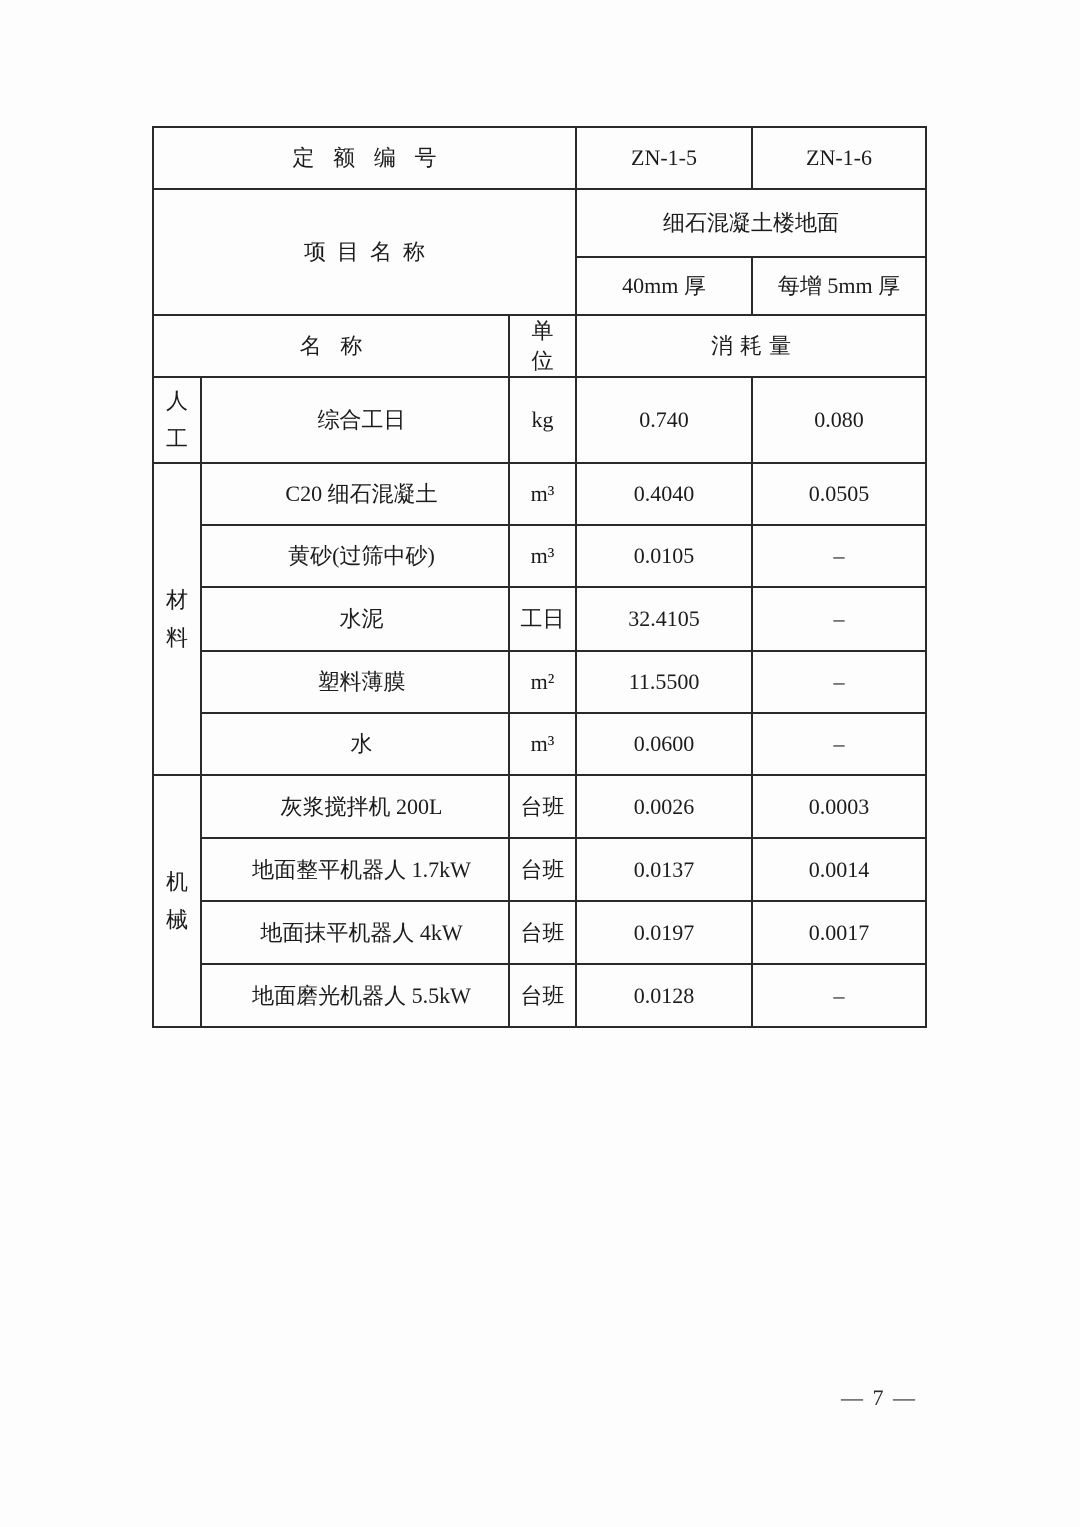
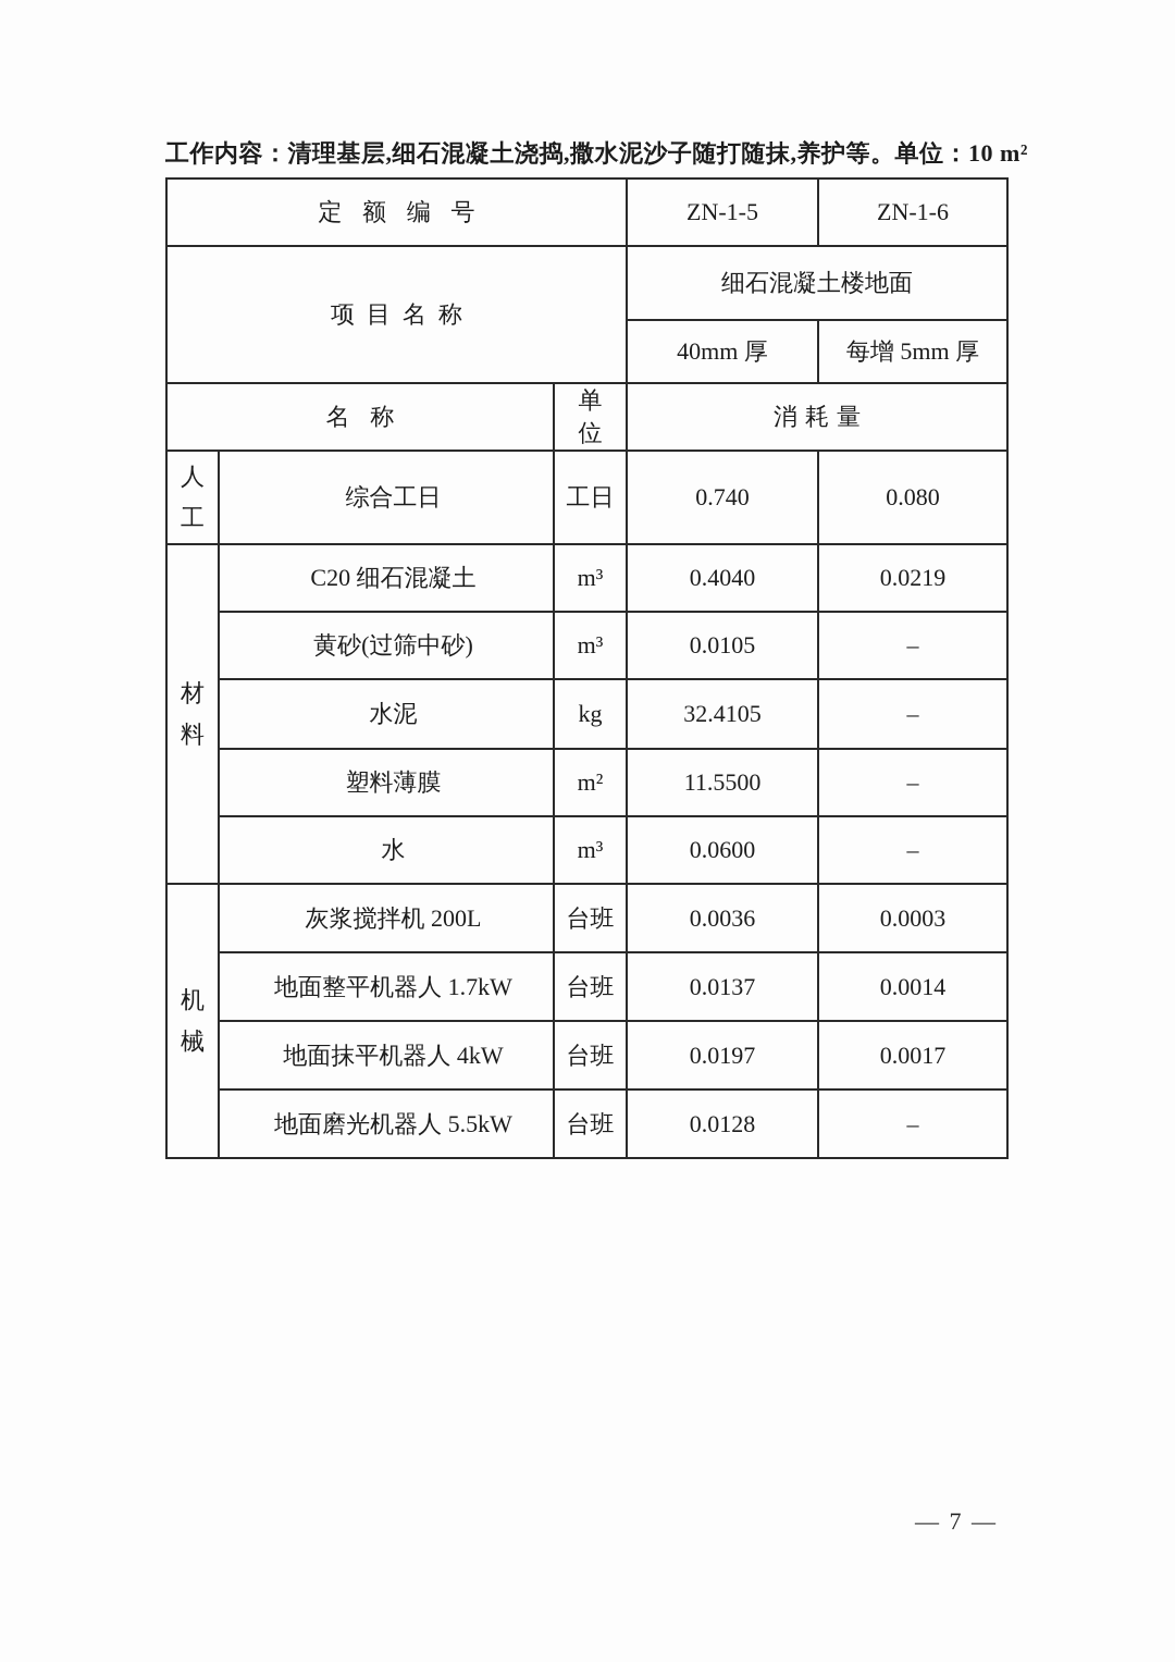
+ 工作内容：清理基层,细石混凝土浇捣,撒水泥沙子随打随抹,养护等。
+ 单位：10 m²
  定额编号	ZN-1-5	ZN-1-6
  项目名称	细石混凝土楼地面
  40mm 厚	每增 5mm 厚
  名称	单位	消耗量
- 人工	综合工日	kg	0.740	0.080
+ 人工	综合工日	工日	0.740	0.080
- 材料	C20 细石混凝土	m³	0.4040	0.0505
+ 材料	C20 细石混凝土	m³	0.4040	0.0219
  黄砂(过筛中砂)	m³	0.0105	–
- 水泥	工日	32.4105	–
+ 水泥	kg	32.4105	–
  塑料薄膜	m²	11.5500	–
  水	m³	0.0600	–
- 机械	灰浆搅拌机 200L	台班	0.0026	0.0003
+ 机械	灰浆搅拌机 200L	台班	0.0036	0.0003
  地面整平机器人 1.7kW	台班	0.0137	0.0014
  地面抹平机器人 4kW	台班	0.0197	0.0017
  地面磨光机器人 5.5kW	台班	0.0128	–
  — 7 —
